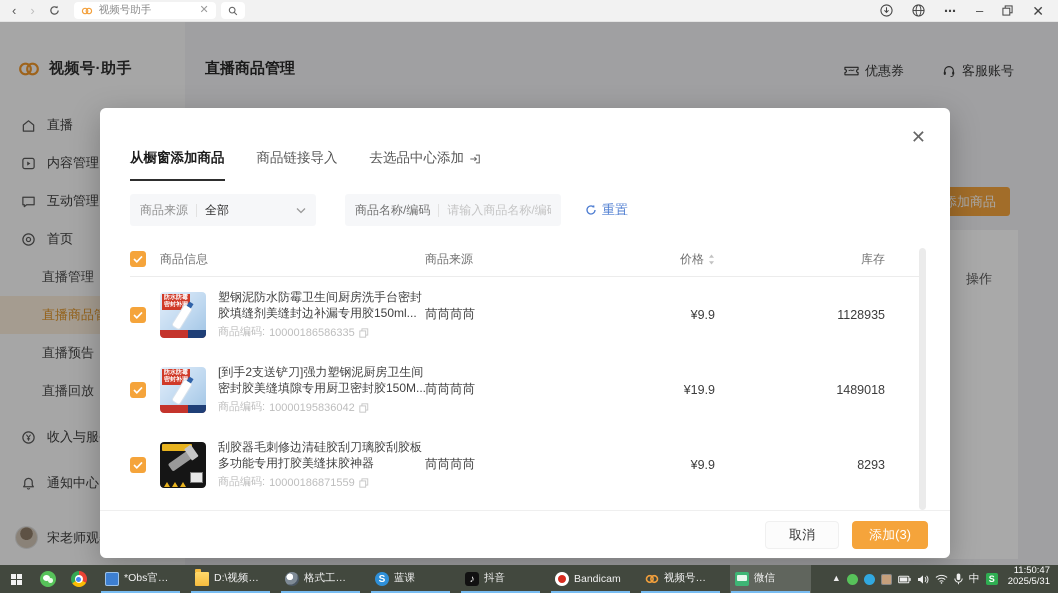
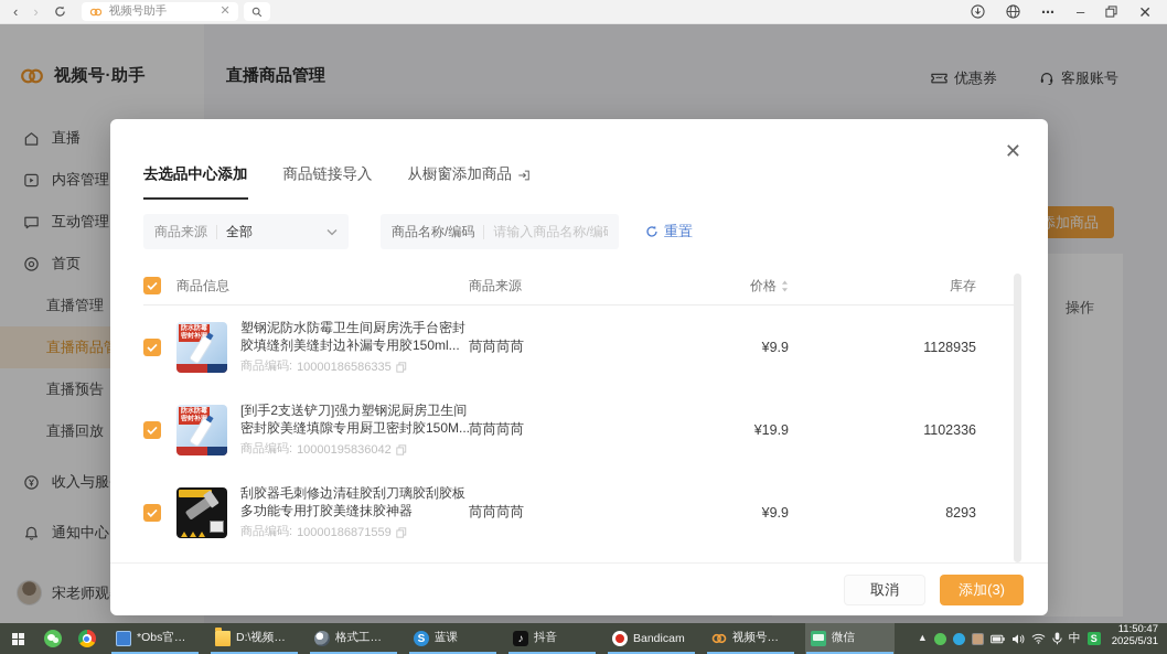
  ‹
  ›
  视频号助手
  ✕
  ⋯
  –
  ✕
  视频号·助手
  直播
  内容管理
  互动管理
  首页
  直播管理
  直播预告
  直播回放
  收入与服
  通知中心
  宋老师观
  直播商品管理
  优惠券
  客服账号
  添加商品
  操作
  ✕
- 从橱窗添加商品
+ 去选品中心添加
  商品链接导入
- 去选品中心添加
+ 从橱窗添加商品
  商品来源
  全部
  商品名称/编码
  请输入商品名称/编
  重置
  商品信息
  商品来源
  价格
  库存
  塑钢泥防水防霉卫生间厨房洗手台密封胶填缝剂美缝封边补漏专用胶150ml...
  商品编码:
  10000186586335
  苘苘苘苘
  ¥9.9
  1128935
  [到手2支送铲刀]强力塑钢泥厨房卫生间密封胶美缝填隙专用厨卫密封胶150M...
  商品编码:
  10000195836042
  苘苘苘苘
  ¥19.9
- 1489018
+ 1102336
  刮胶器毛刺修边清硅胶刮刀璃胶刮胶板多功能专用打胶美缝抹胶神器
  商品编码:
  10000186871559
  苘苘苘苘
  ¥9.9
  8293
  取消
  添加(3)
  S
  蓝课
  ♪
  抖音
  Bandicam
  视频号直播
  微信
  ▲
  中
  S
  11:50:47
  2025/5/31
